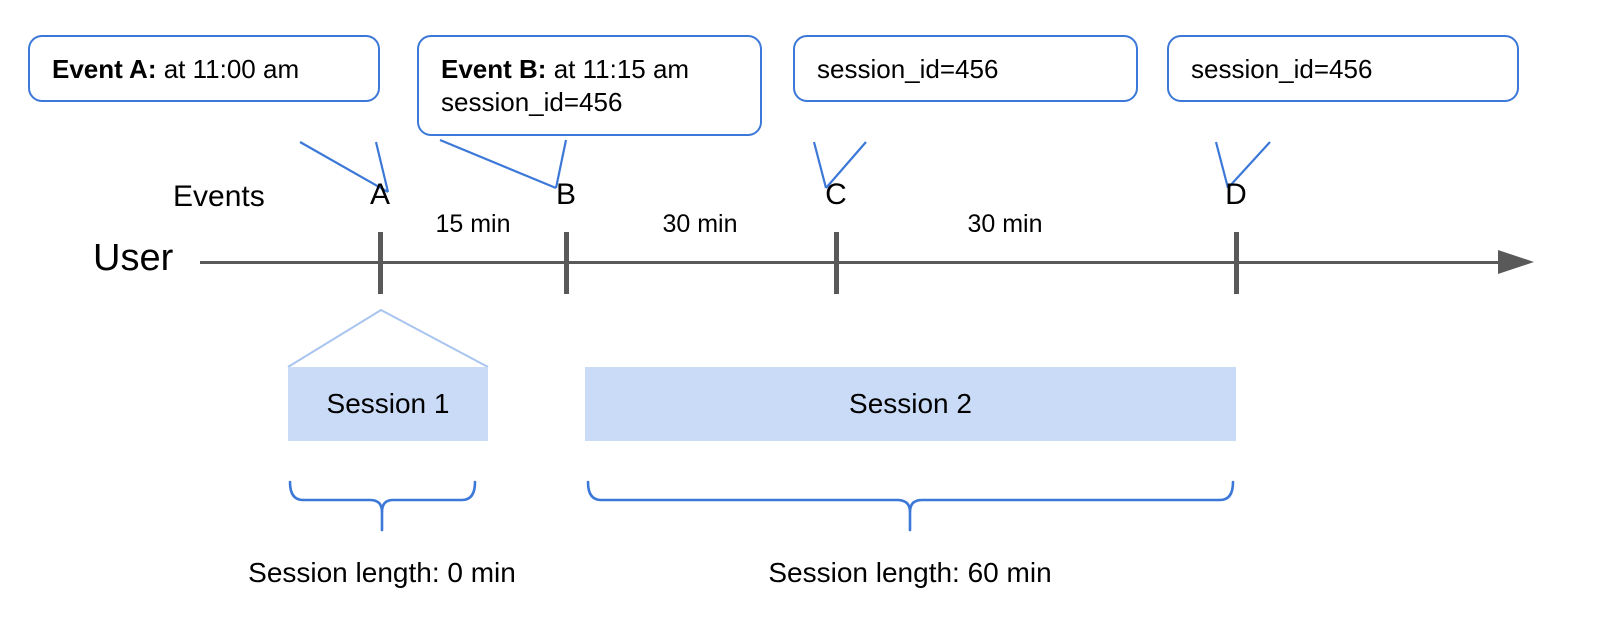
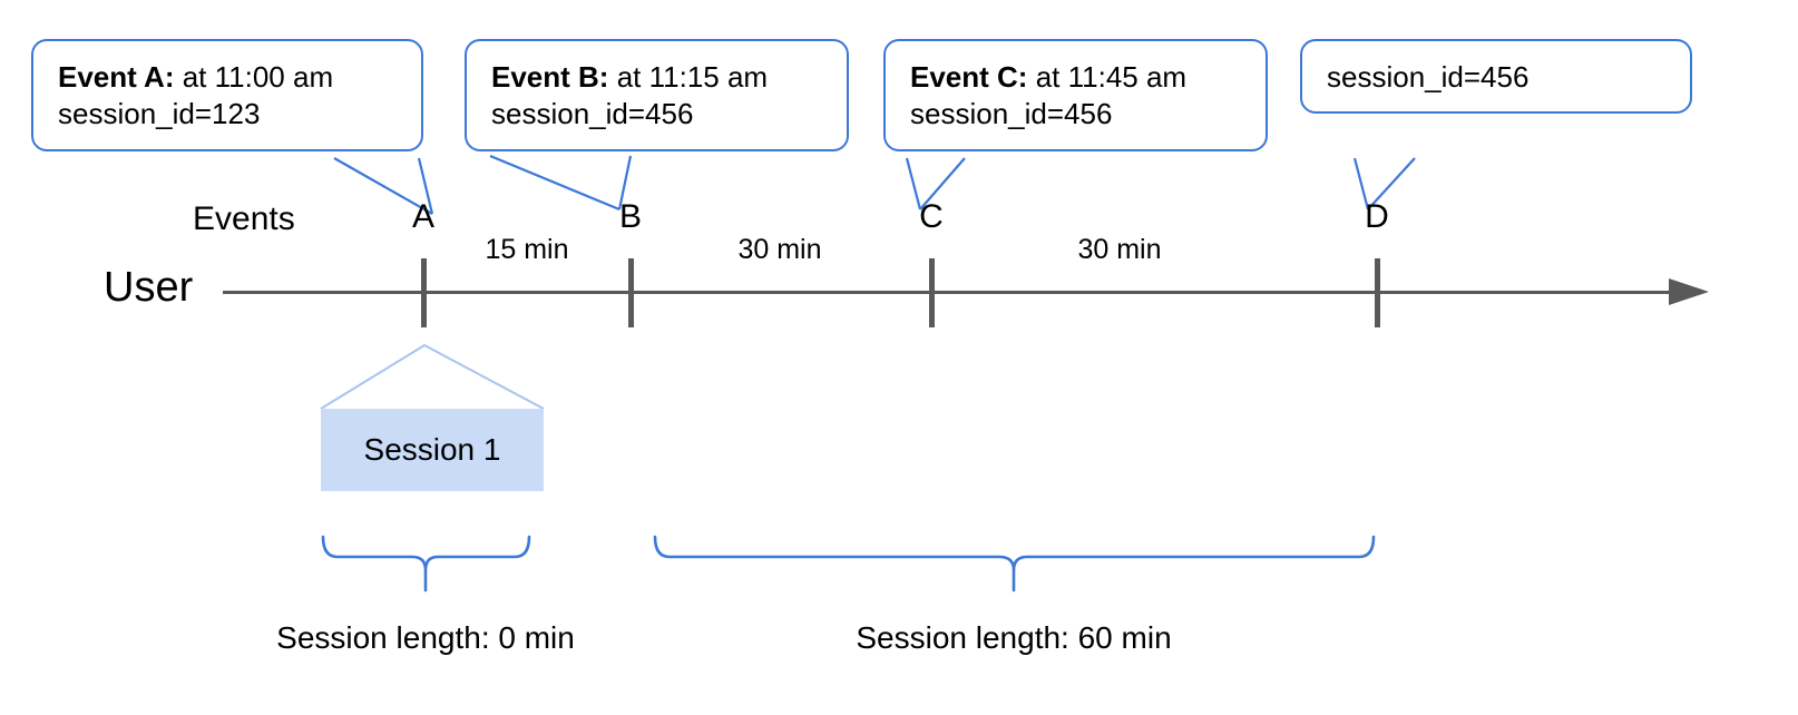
  Event A: at 11:00 am
+ session_id=123
  Event B: at 11:15 am
  session_id=456
+ Event C: at 11:45 am
  session_id=456
  session_id=456
  Events
  User
  A
  B
  C
  D
  15 min
  30 min
  30 min
  Session 1
- Session 2
  Session length: 0 min
  Session length: 60 min
